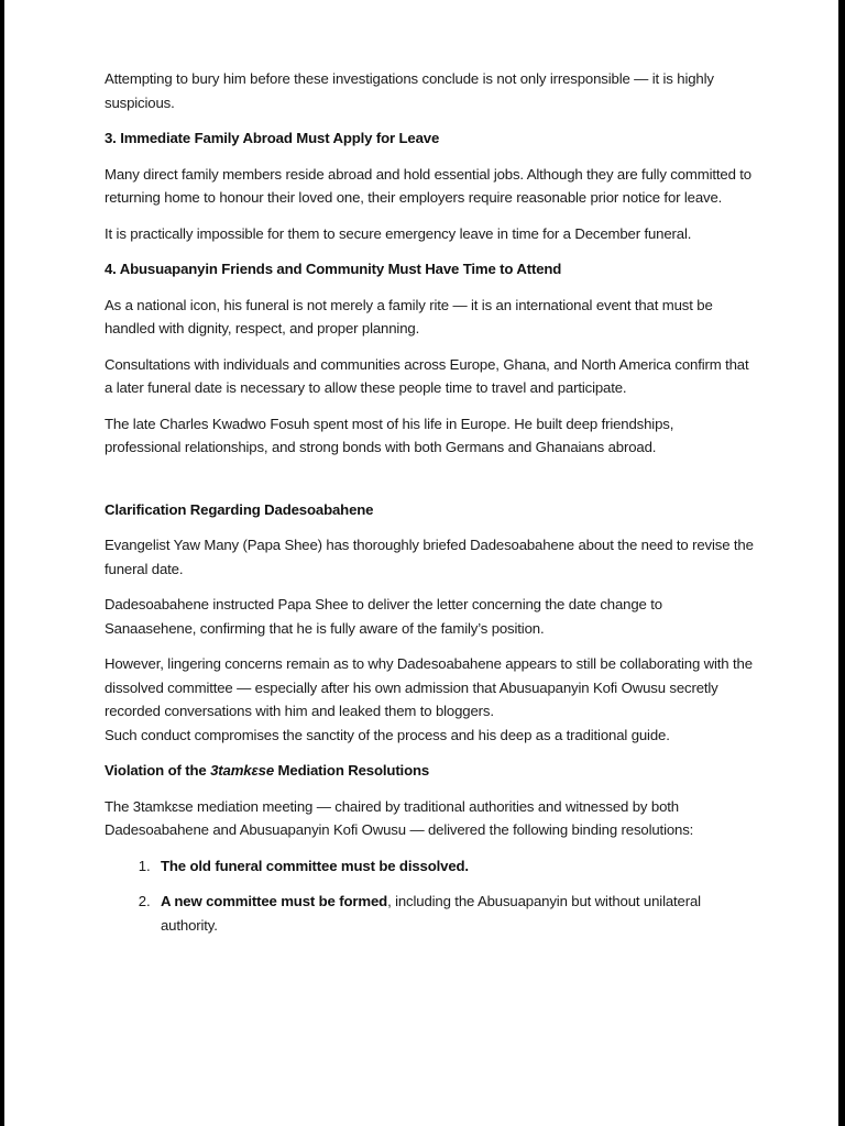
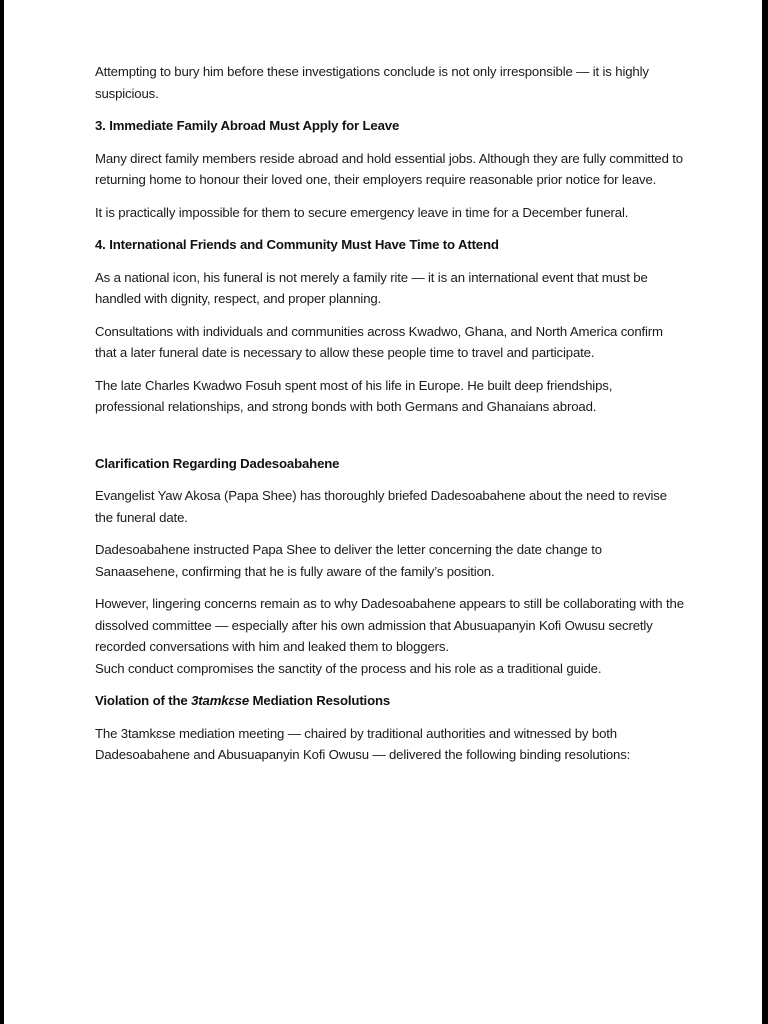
  Attempting to bury him before these investigations conclude is not only irresponsible — it is highly suspicious.
  3. Immediate Family Abroad Must Apply for Leave
  Many direct family members reside abroad and hold essential jobs. Although they are fully committed to returning home to honour their loved one, their employers require reasonable prior notice for leave.
  It is practically impossible for them to secure emergency leave in time for a December funeral.
- 4. Abusuapanyin Friends and Community Must Have Time to Attend
+ 4. International Friends and Community Must Have Time to Attend
  As a national icon, his funeral is not merely a family rite — it is an international event that must be handled with dignity, respect, and proper planning.
- Consultations with individuals and communities across Europe, Ghana, and North America confirm that a later funeral date is necessary to allow these people time to travel and participate.
+ Consultations with individuals and communities across Kwadwo, Ghana, and North America confirm that a later funeral date is necessary to allow these people time to travel and participate.
  The late Charles Kwadwo Fosuh spent most of his life in Europe. He built deep friendships, professional relationships, and strong bonds with both Germans and Ghanaians abroad.
  Clarification Regarding Dadesoabahene
- Evangelist Yaw Many (Papa Shee) has thoroughly briefed Dadesoabahene about the need to revise the funeral date.
+ Evangelist Yaw Akosa (Papa Shee) has thoroughly briefed Dadesoabahene about the need to revise the funeral date.
  Dadesoabahene instructed Papa Shee to deliver the letter concerning the date change to Sanaasehene, confirming that he is fully aware of the family’s position.
  However, lingering concerns remain as to why Dadesoabahene appears to still be collaborating with the dissolved committee — especially after his own admission that Abusuapanyin Kofi Owusu secretly recorded conversations with him and leaked them to bloggers.
- Such conduct compromises the sanctity of the process and his deep as a traditional guide.
+ Such conduct compromises the sanctity of the process and his role as a traditional guide.
  Violation of the 3tamkɛse Mediation Resolutions
  The 3tamkɛse mediation meeting — chaired by traditional authorities and witnessed by both Dadesoabahene and Abusuapanyin Kofi Owusu — delivered the following binding resolutions:
- The old funeral committee must be dissolved.
- A new committee must be formed, including the Abusuapanyin but without unilateral authority.
